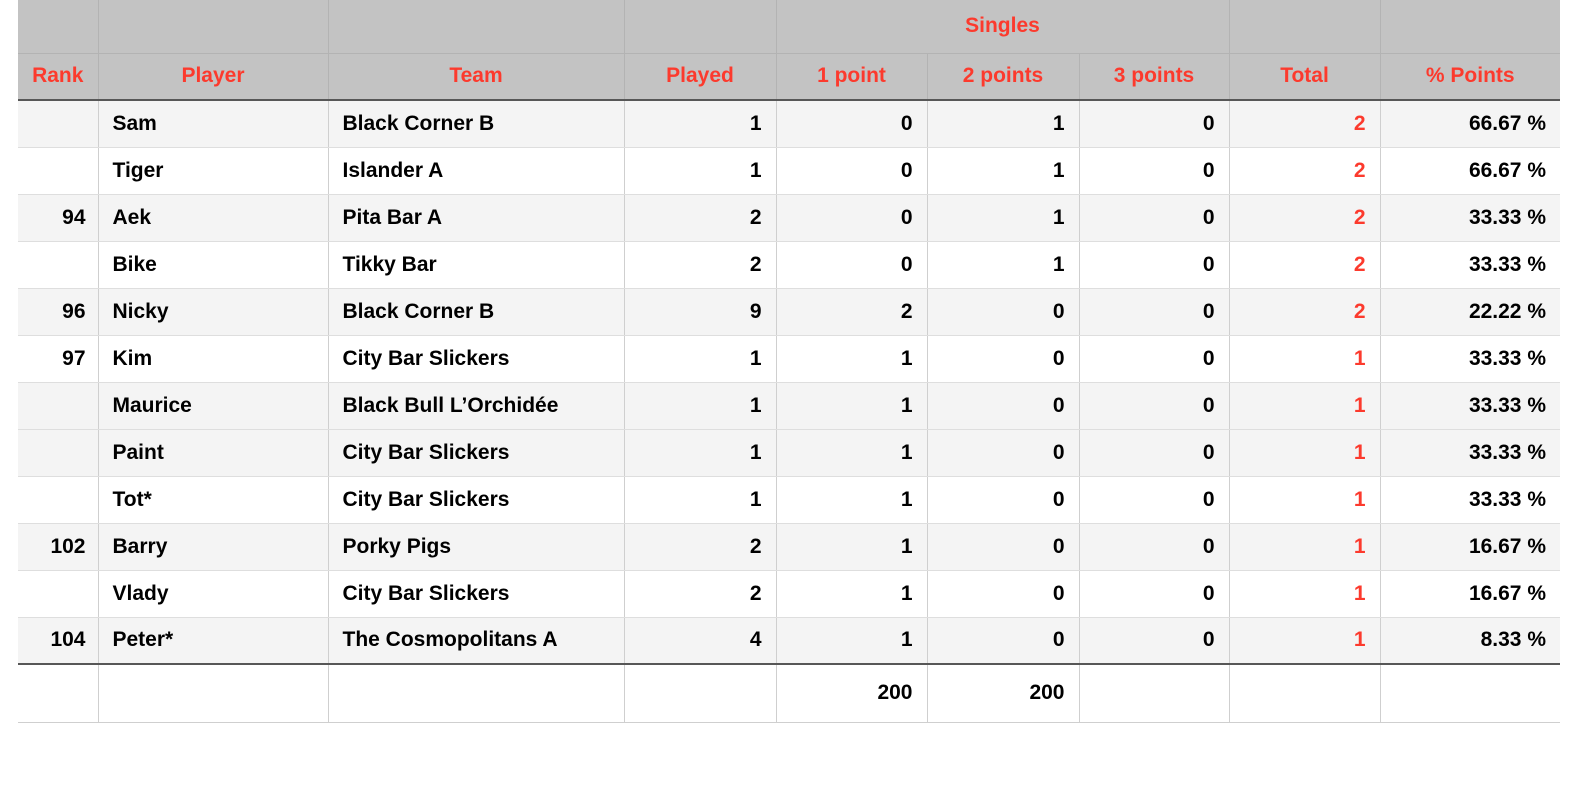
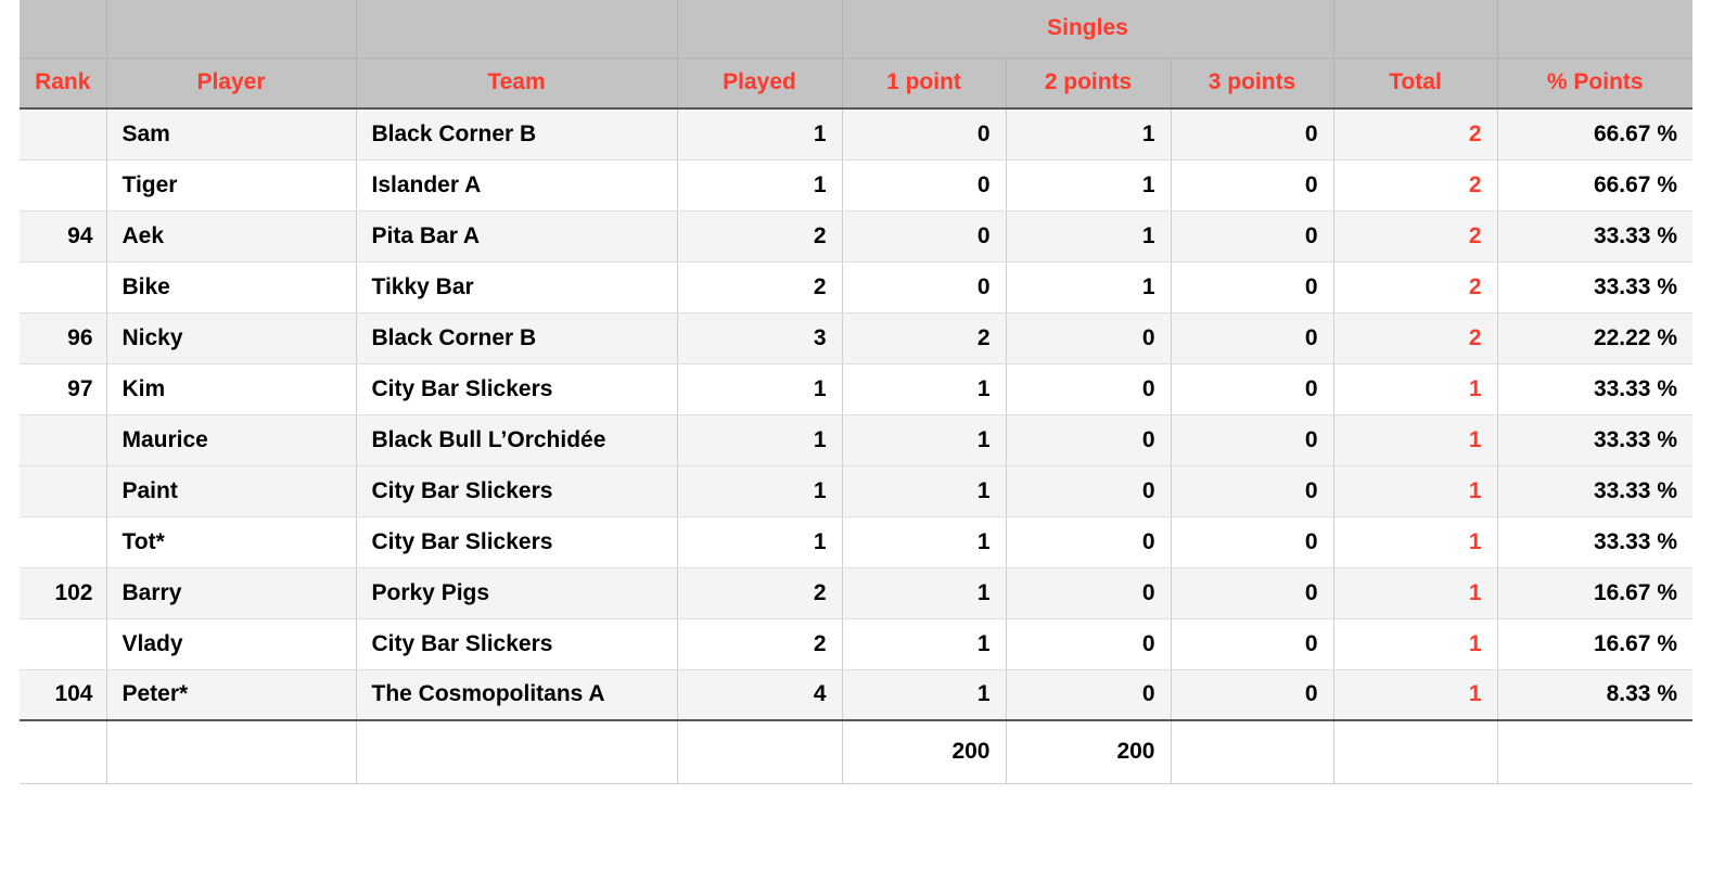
  				Singles
  Rank	Player	Team	Played	1 point	2 points	3 points	Total	% Points
  	Sam	Black Corner B	1	0	1	0	2	66.67 %
  	Tiger	Islander A	1	0	1	0	2	66.67 %
  94	Aek	Pita Bar A	2	0	1	0	2	33.33 %
  	Bike	Tikky Bar	2	0	1	0	2	33.33 %
- 96	Nicky	Black Corner B	9	2	0	0	2	22.22 %
+ 96	Nicky	Black Corner B	3	2	0	0	2	22.22 %
  97	Kim	City Bar Slickers	1	1	0	0	1	33.33 %
  	Maurice	Black Bull L’Orchidée	1	1	0	0	1	33.33 %
  	Paint	City Bar Slickers	1	1	0	0	1	33.33 %
  	Tot*	City Bar Slickers	1	1	0	0	1	33.33 %
  102	Barry	Porky Pigs	2	1	0	0	1	16.67 %
  	Vlady	City Bar Slickers	2	1	0	0	1	16.67 %
  104	Peter*	The Cosmopolitans A	4	1	0	0	1	8.33 %
  				200	200
